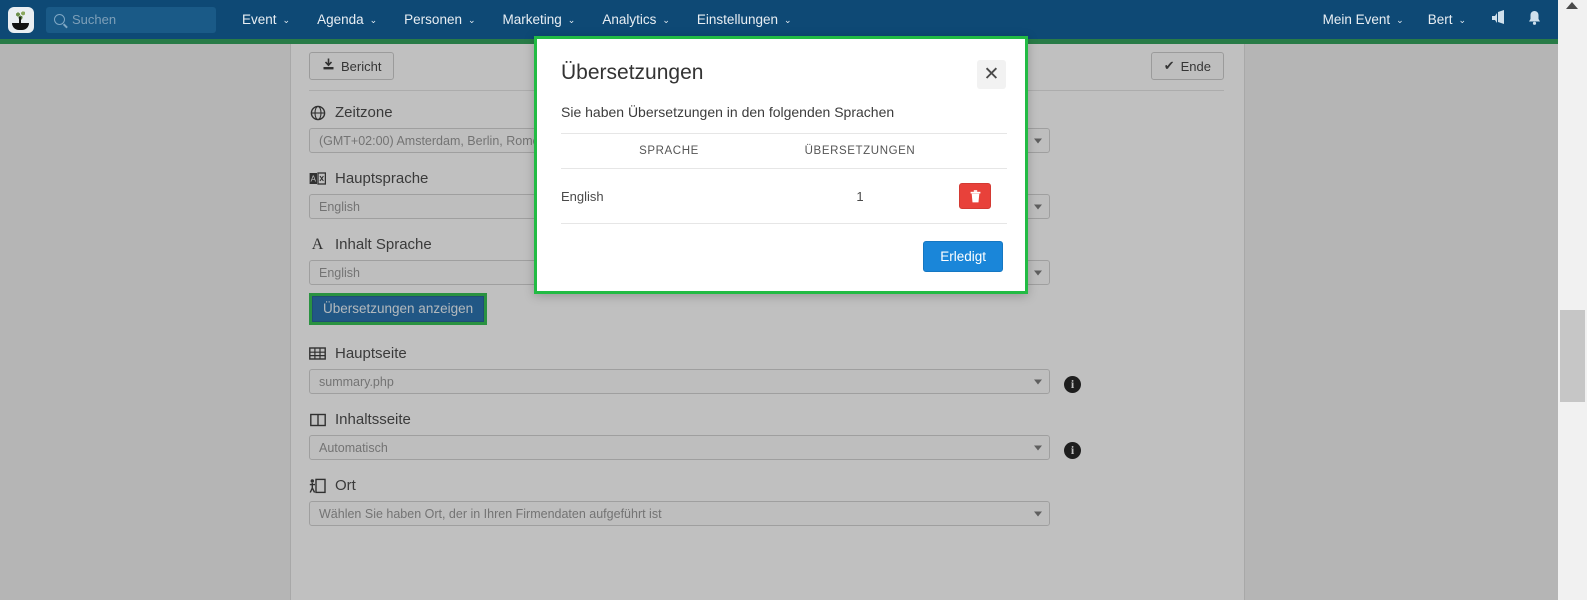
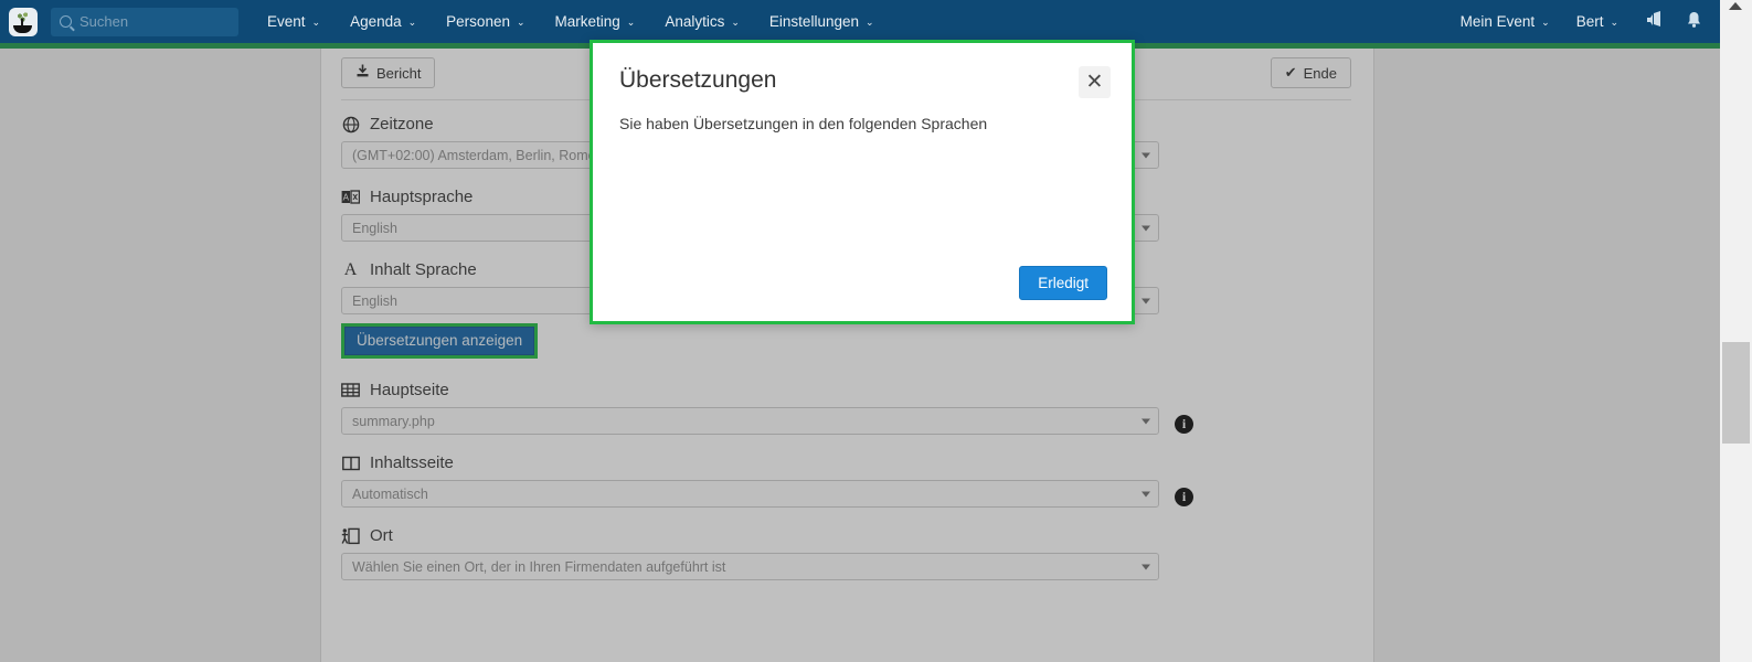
  Suchen
  Event
  ⌄
  Agenda
  ⌄
  Personen
  ⌄
  Marketing
  ⌄
  Analytics
  ⌄
  Einstellungen
  ⌄
  Mein Event
  ⌄
  Bert
  ⌄
  Bericht
  ✔
  Ende
  Zeitzone
  (GMT+02:00) Amsterdam, Berlin, Rom
  A
  Hauptsprache
  English
  A
  Inhalt Sprache
  English
  Übersetzungen anzeigen
  Hauptseite
  summary.php
  i
  Inhaltsseite
  Automatisch
  i
  Ort
- Wählen Sie haben Ort, der in Ihren Firmendaten aufgeführt ist
+ Wählen Sie einen Ort, der in Ihren Firmendaten aufgeführt ist
  Übersetzungen
  ✕
  Sie haben Übersetzungen in den folgenden Sprachen
- SPRACHE	ÜBERSETZUNGEN
- English	1
  Erledigt
